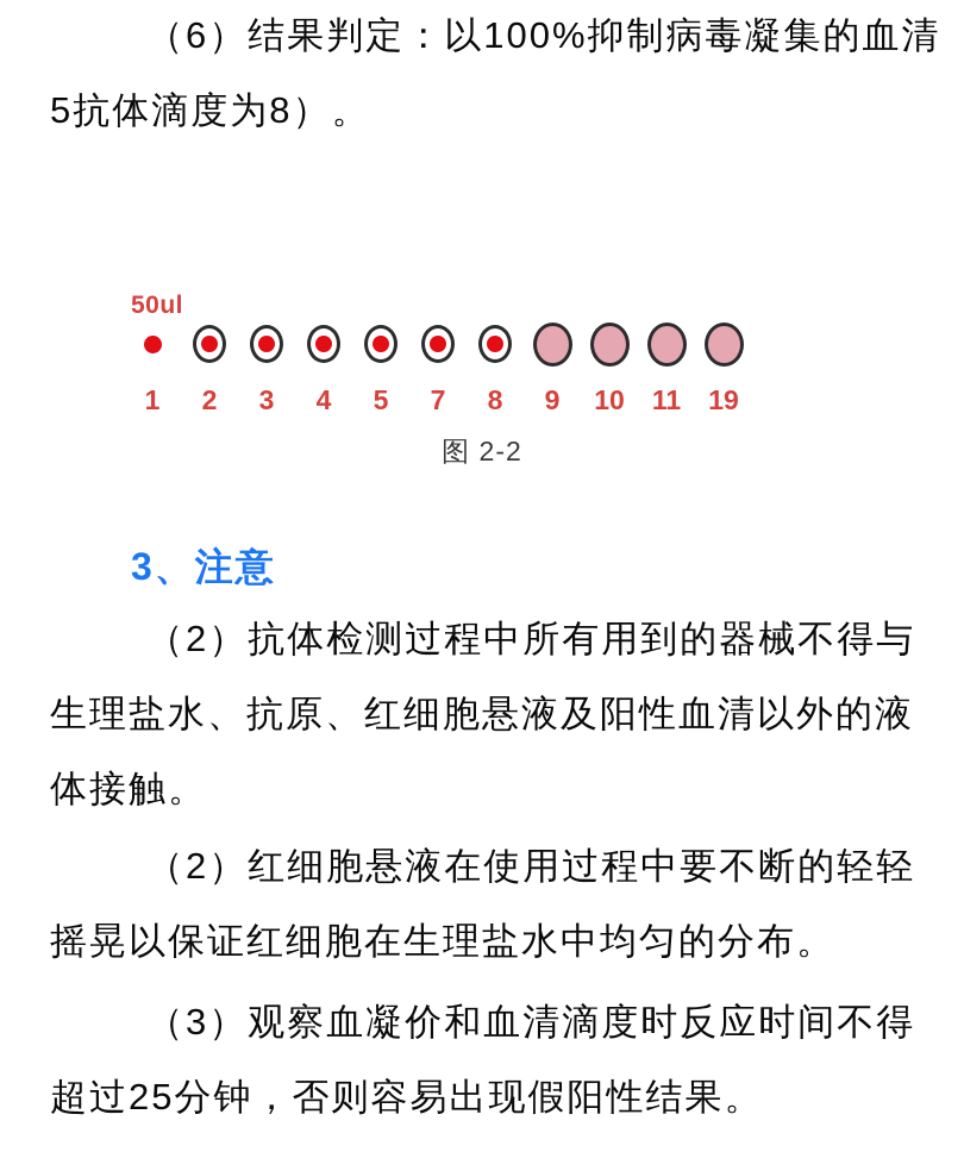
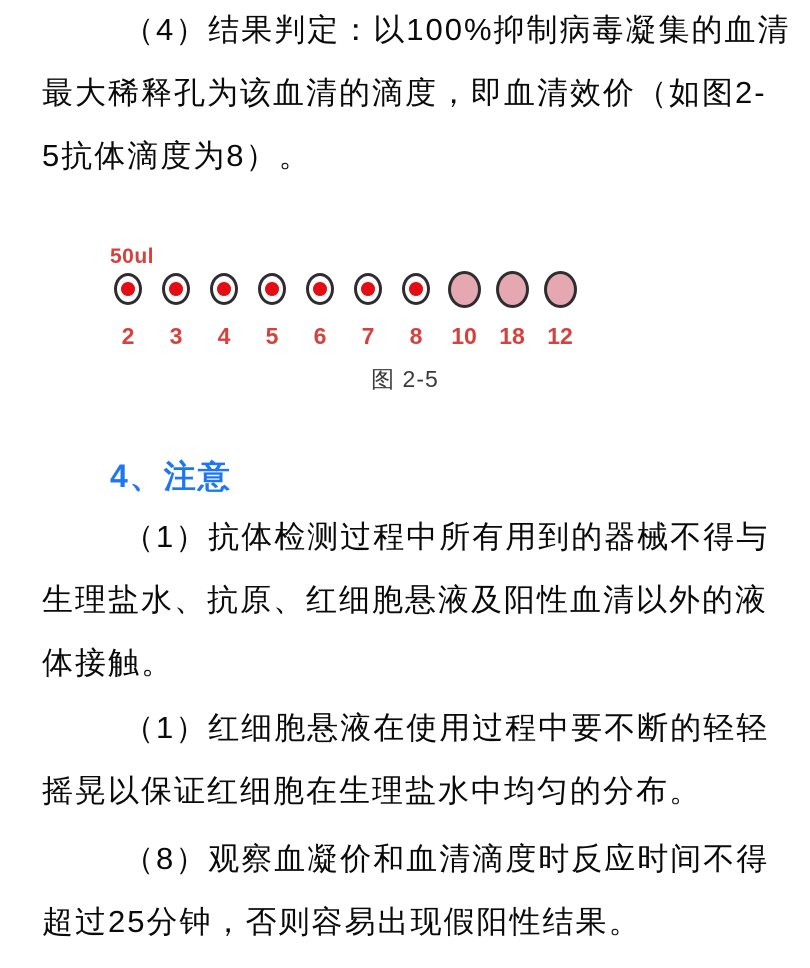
- （6）结果判定：以100%抑制病毒凝集的血清
+ （4）结果判定：以100%抑制病毒凝集的血清
+ 最大稀释孔为该血清的滴度，即血清效价（如图2-
  5抗体滴度为8）。
  50ul
- 1
  2
  3
  4
  5
+ 6
  7
  8
- 9
  10
- 11
+ 18
- 19
+ 12
- 图 2-2
+ 图 2-5
- 3、注意
+ 4、注意
- （2）抗体检测过程中所有用到的器械不得与
+ （1）抗体检测过程中所有用到的器械不得与
  生理盐水、抗原、红细胞悬液及阳性血清以外的液
  体接触。
- （2）红细胞悬液在使用过程中要不断的轻轻
+ （1）红细胞悬液在使用过程中要不断的轻轻
  摇晃以保证红细胞在生理盐水中均匀的分布。
- （3）观察血凝价和血清滴度时反应时间不得
+ （8）观察血凝价和血清滴度时反应时间不得
  超过25分钟，否则容易出现假阳性结果。
